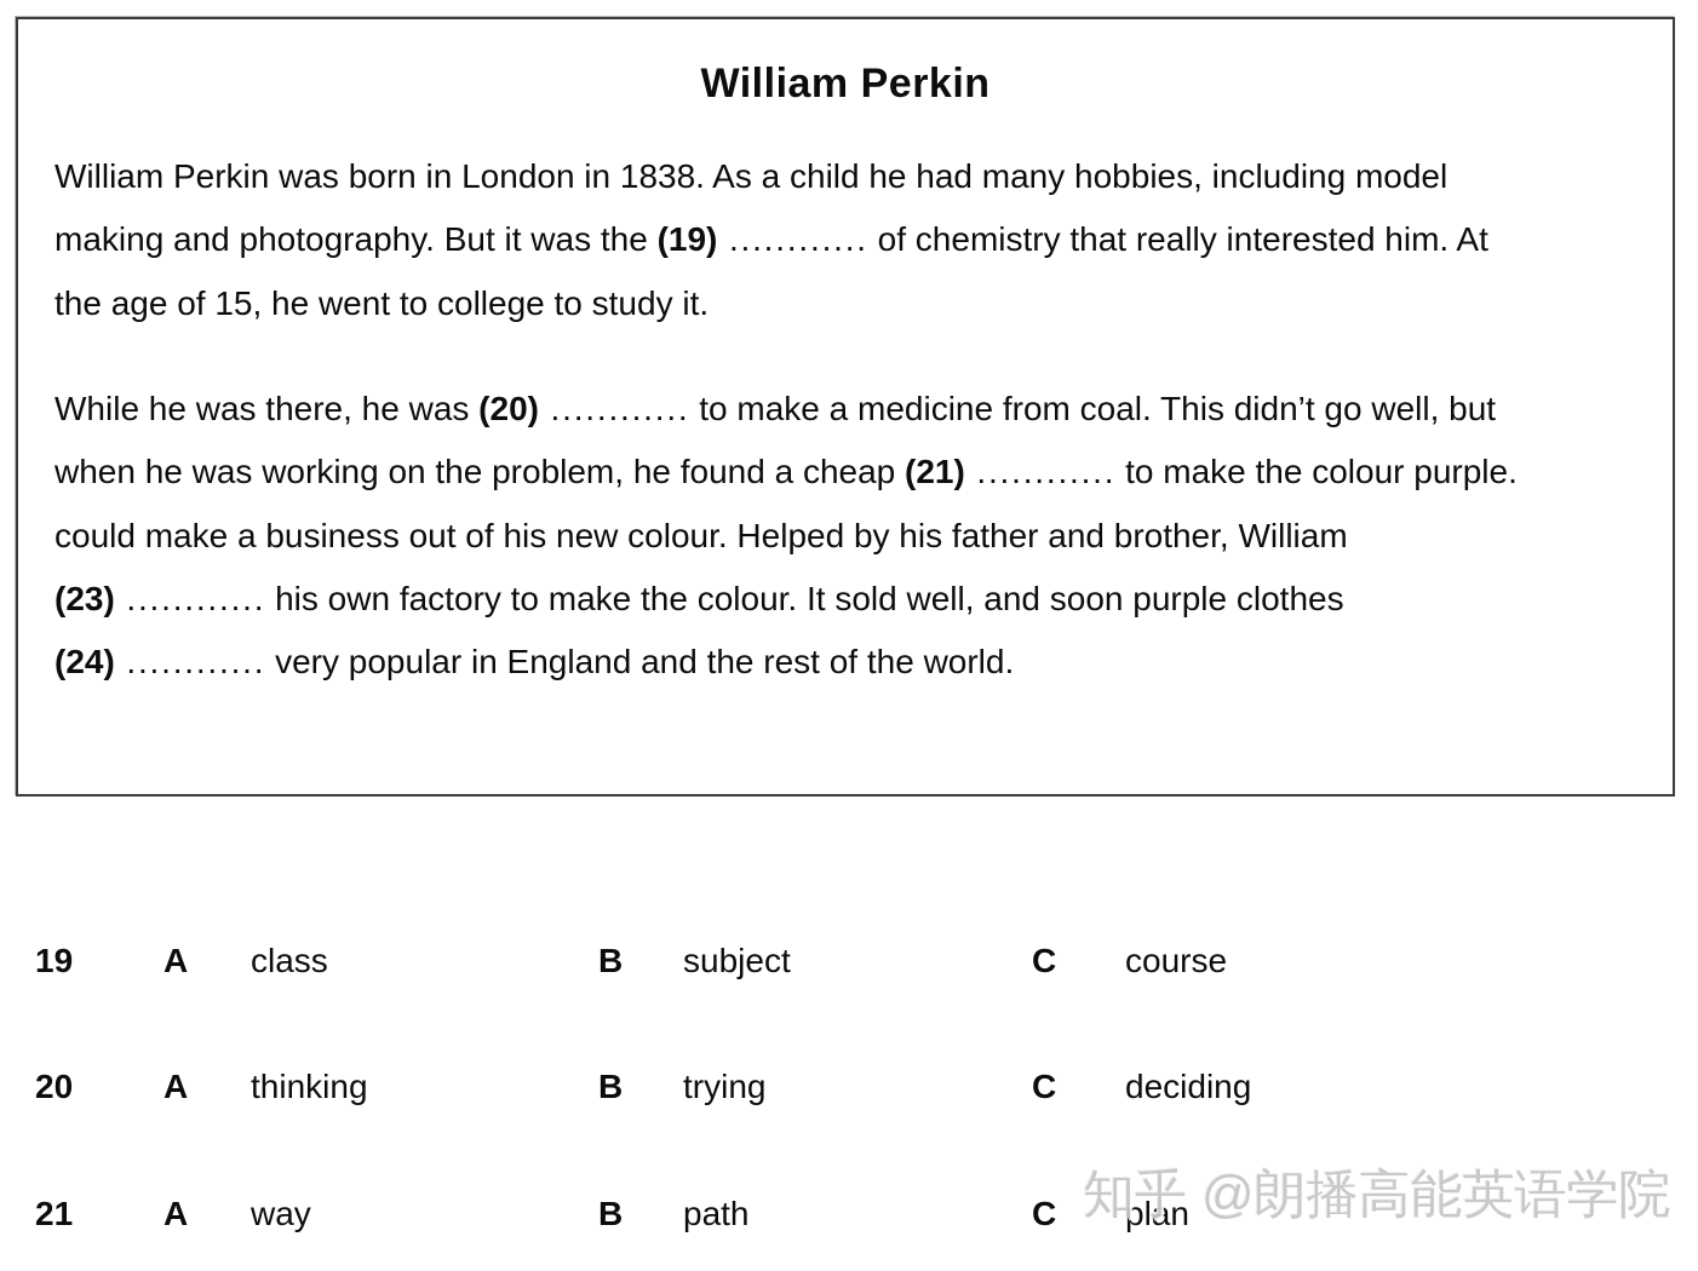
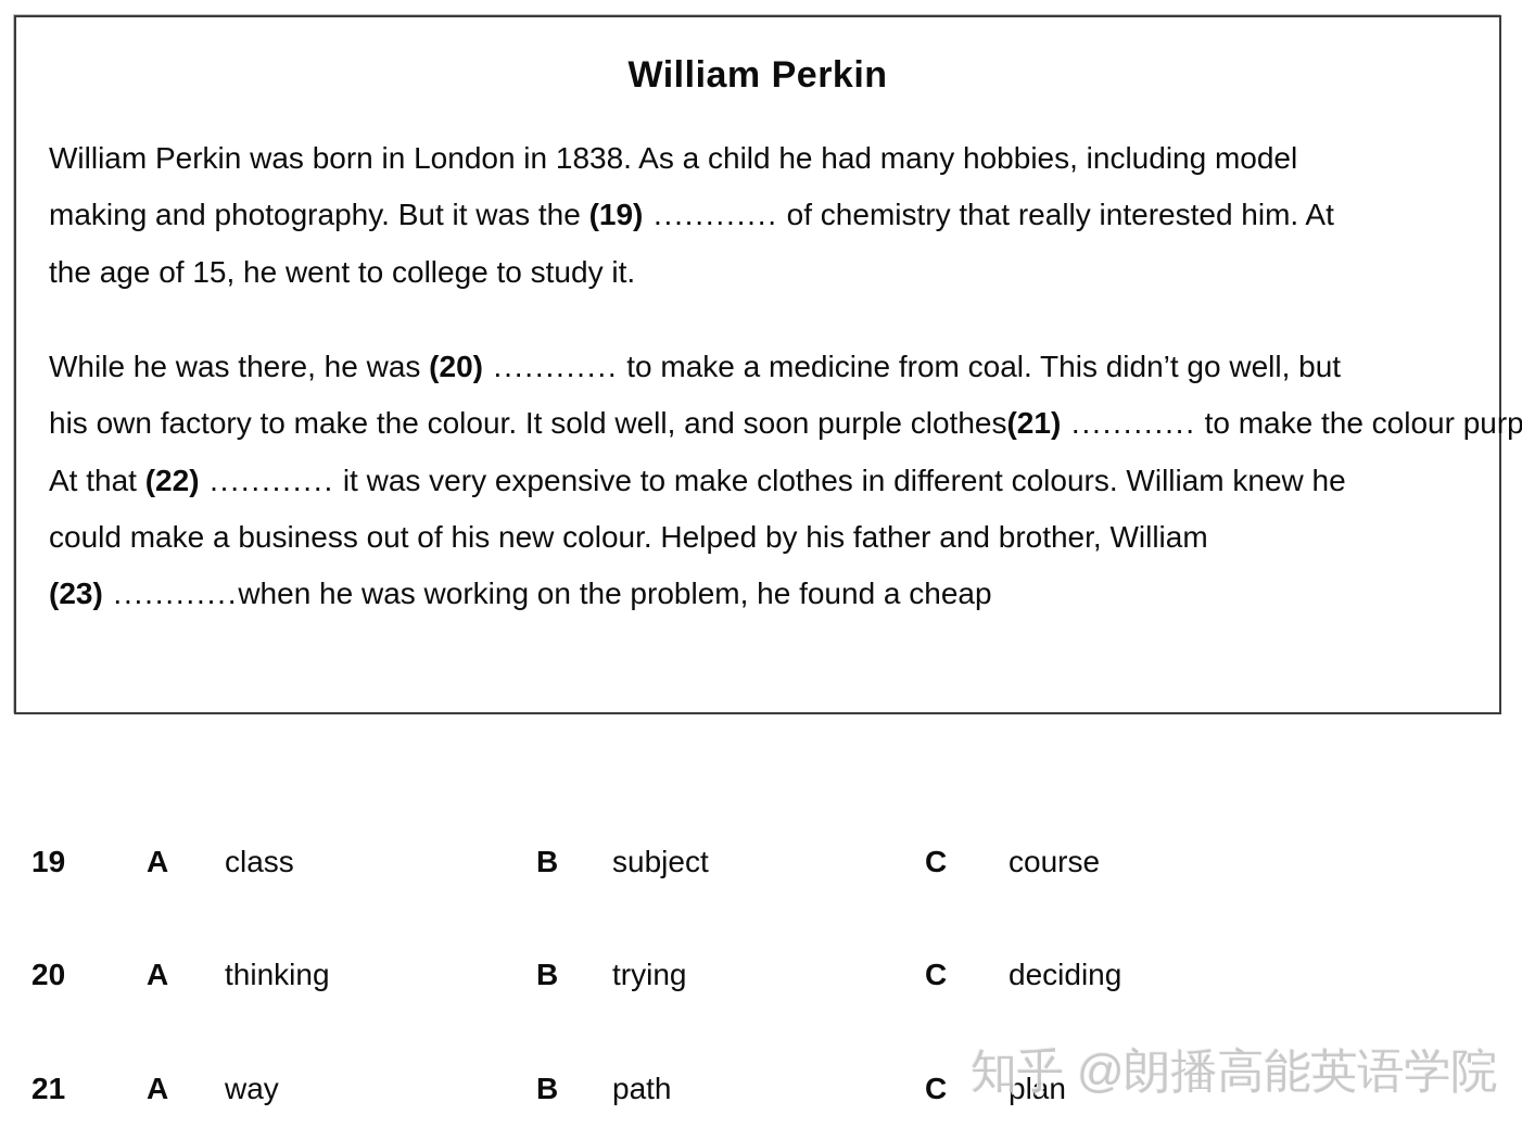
  William Perkin
  William Perkin was born in London in 1838. As a child he had many hobbies, including model
  making and photography. But it was the (19) ............ of chemistry that really interested him. At
  the age of 15, he went to college to study it.
  While he was there, he was (20) ............ to make a medicine from coal. This didn’t go well, but
- when he was working on the problem, he found a cheap (21) ............ to make the colour purple.
+ his own factory to make the colour. It sold well, and soon purple clothes(21) ............ to make the colour purp
+ At that (22) ............ it was very expensive to make clothes in different colours. William knew he
  could make a business out of his new colour. Helped by his father and brother, William
- (23) ............ his own factory to make the colour. It sold well, and soon purple clothes
+ (23) ............when he was working on the problem, he found a cheap
- (24) ............ very popular in England and the rest of the world.
  19
  A
  class
  B
  subject
  C
  course
  20
  A
  thinking
  B
  trying
  C
  deciding
  21
  A
  way
  B
  path
  C
  plan
  知乎 @朗播高能英语学院
